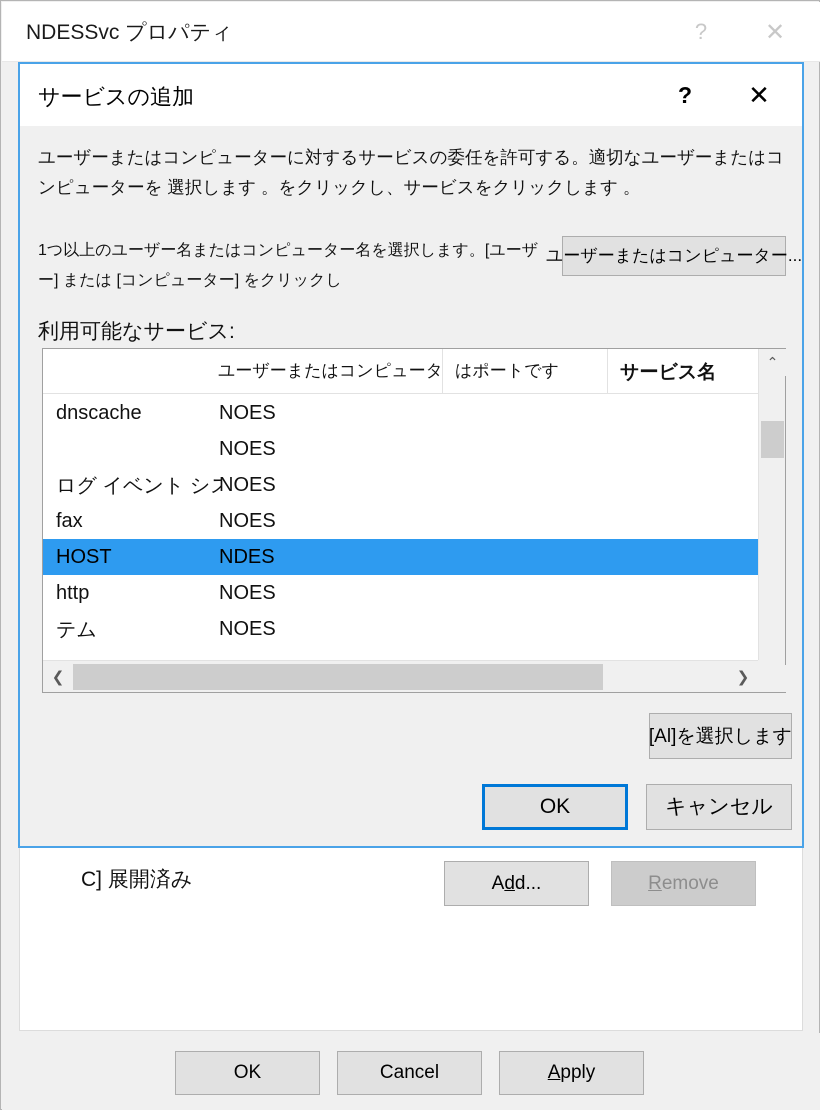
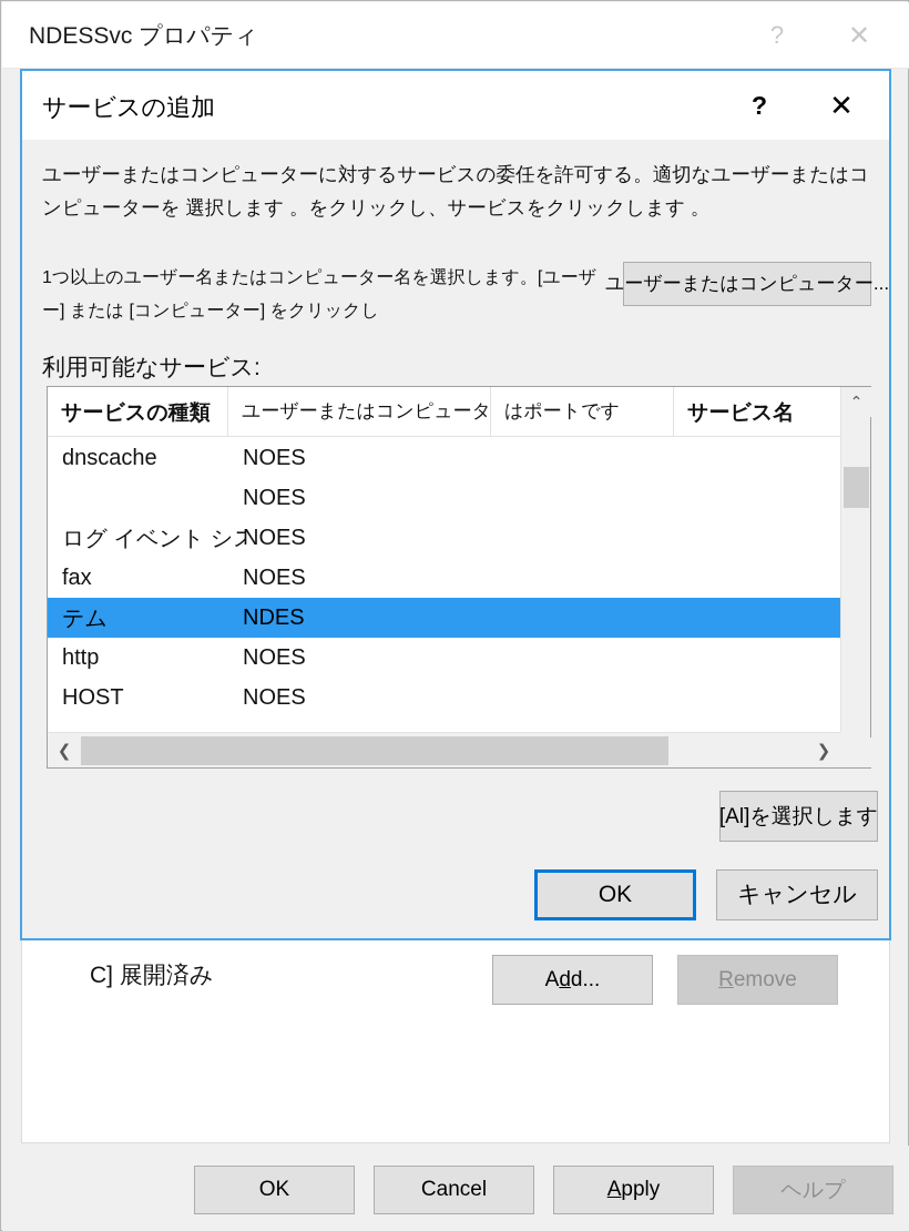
  NDESSvc プロパティ
  ?
  ✕
  C] 展開済み
  Add...
  Remove
  OK
  Cancel
  Apply
+ ヘルプ
  サービスの追加
  ?
  ✕
  ユーザーまたはコンピューターに対するサービスの委任を許可する。適切なユーザーまたはコンピューターを 選択します 。をクリックし、サービスをクリックします 。
  1つ以上のユーザー名またはコンピューター名を選択します。[ユーザー] または [コンピューター] をクリックし
  ユーザーまたはコンピューター...
  利用可能なサービス:
+ サービスの種類
  ユーザーまたはコンピュータ
  はポートです
  サービス名
  dnscache
  NOES
  NOES
  ログ イベント シス
  NOES
  fax
  NOES
- HOST
+ テム
  NDES
  http
  NOES
- テム
+ HOST
  NOES
  ⌃
  ❮
  ❯
  [Al]を選択します
  OK
  キャンセル
